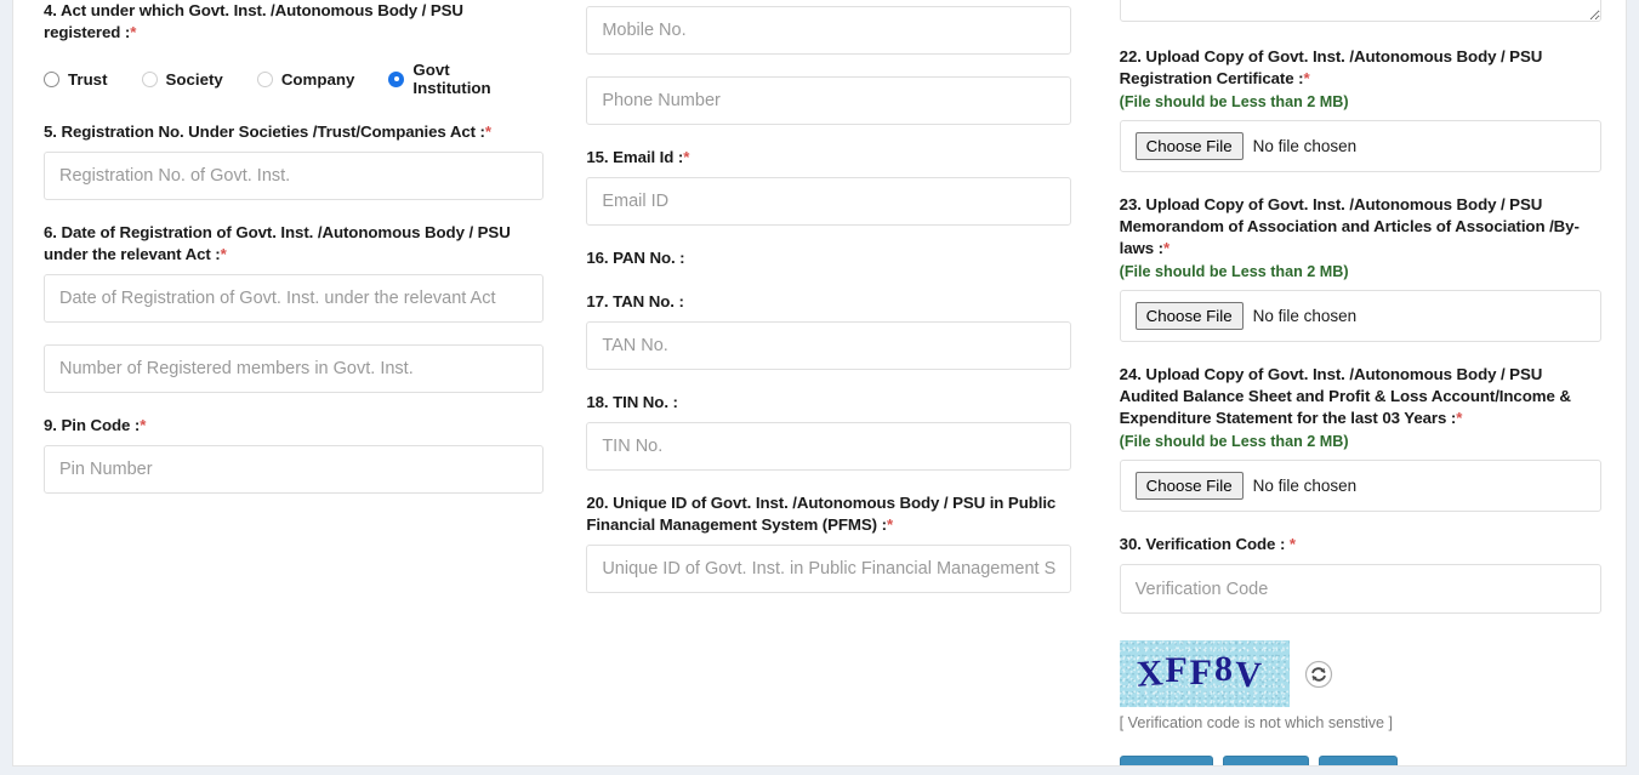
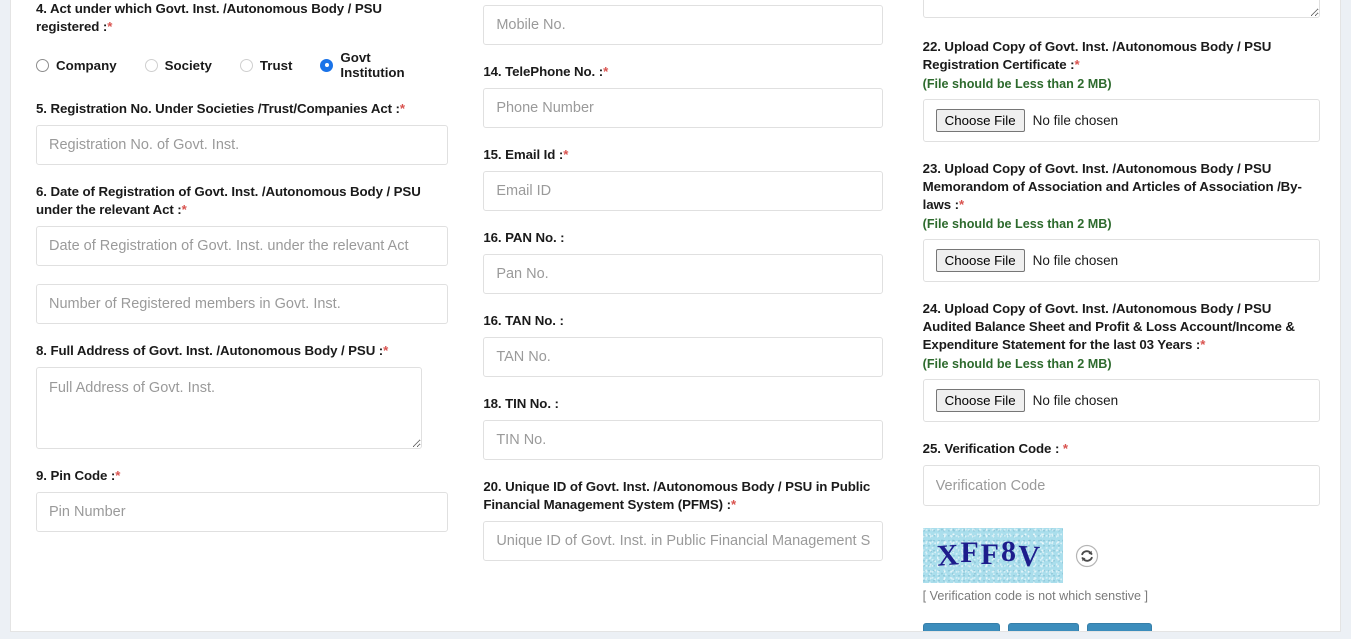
  4. Act under which Govt. Inst. /Autonomous Body / PSU registered :*
- Trust
+ Company
  Society
- Company
+ Trust
  Govt Institution
  5. Registration No. Under Societies /Trust/Companies Act :*
  Registration No. of Govt. Inst.
  6. Date of Registration of Govt. Inst. /Autonomous Body / PSU under the relevant Act :*
  Date of Registration of Govt. Inst. under the relevant Act
  Number of Registered members in Govt. Inst.
+ 8. Full Address of Govt. Inst. /Autonomous Body / PSU :*
+ Full Address of Govt. Inst.
  9. Pin Code :*
  Pin Number
  Mobile No.
+ 14. TelePhone No. :*
  Phone Number
  15. Email Id :*
  Email ID
  16. PAN No. :
+ Pan No.
- 17. TAN No. :
+ 16. TAN No. :
  TAN No.
  18. TIN No. :
  TIN No.
  20. Unique ID of Govt. Inst. /Autonomous Body / PSU in Public Financial Management System (PFMS) :*
  Unique ID of Govt. Inst. in Public Financial Management S
  22. Upload Copy of Govt. Inst. /Autonomous Body / PSU Registration Certificate :*
  (File should be Less than 2 MB)
  Choose File
  No file chosen
  23. Upload Copy of Govt. Inst. /Autonomous Body / PSU Memorandom of Association and Articles of Association /By-laws :*
  (File should be Less than 2 MB)
  Choose File
  No file chosen
  24. Upload Copy of Govt. Inst. /Autonomous Body / PSU Audited Balance Sheet and Profit & Loss Account/Income & Expenditure Statement for the last 03 Years :*
  (File should be Less than 2 MB)
  Choose File
  No file chosen
- 30. Verification Code : *
+ 25. Verification Code : *
  Verification Code
  [ Verification code is not which senstive ]
